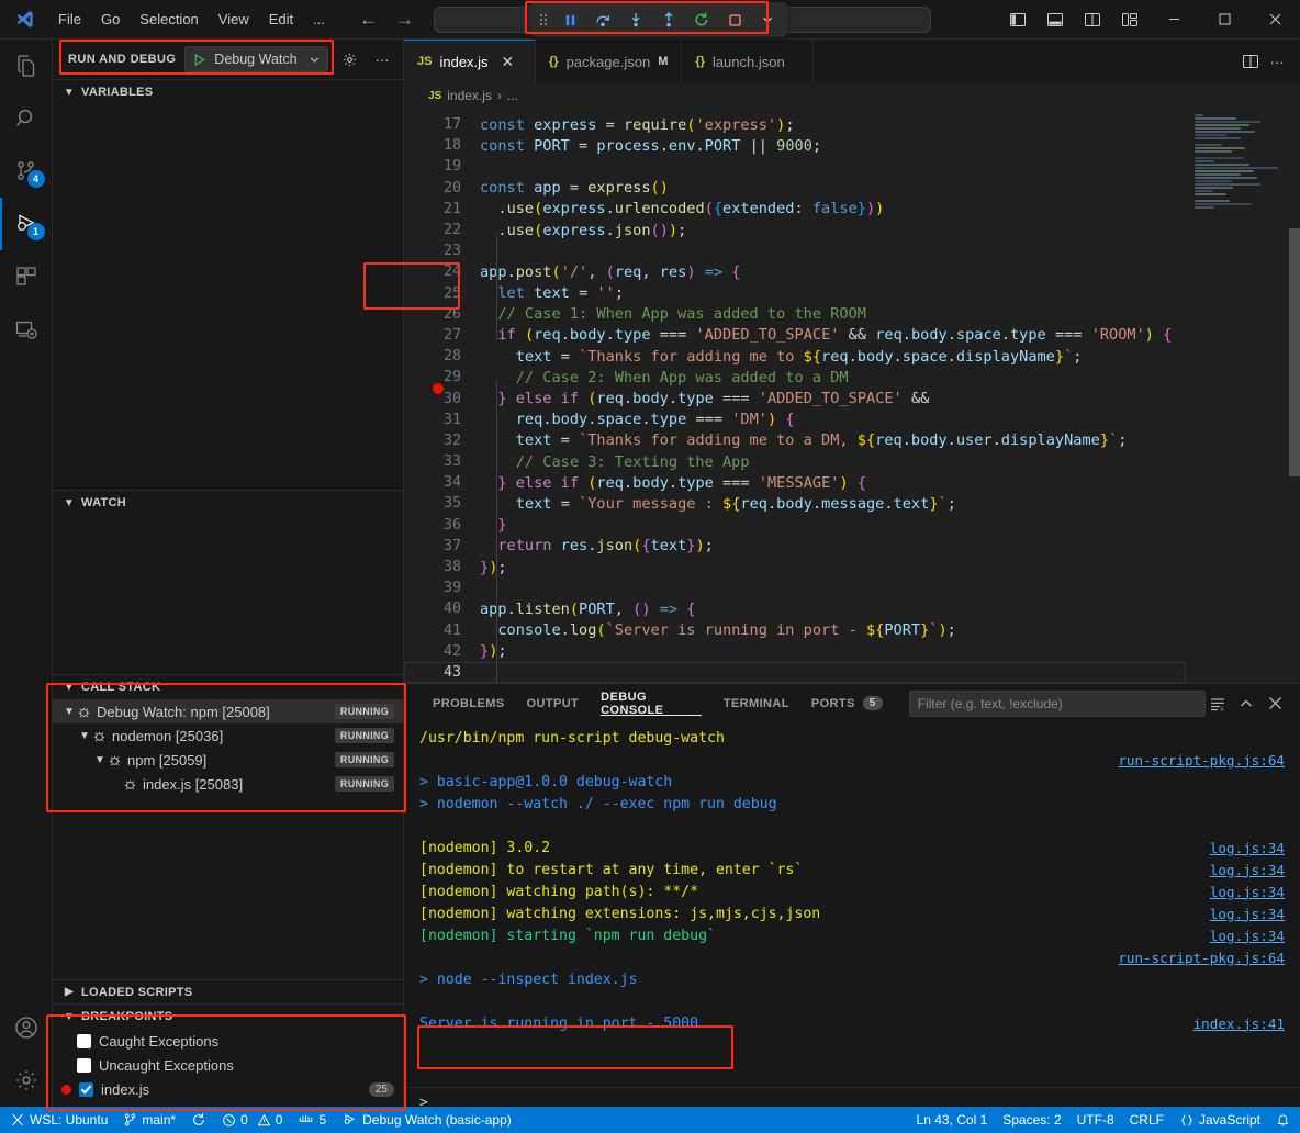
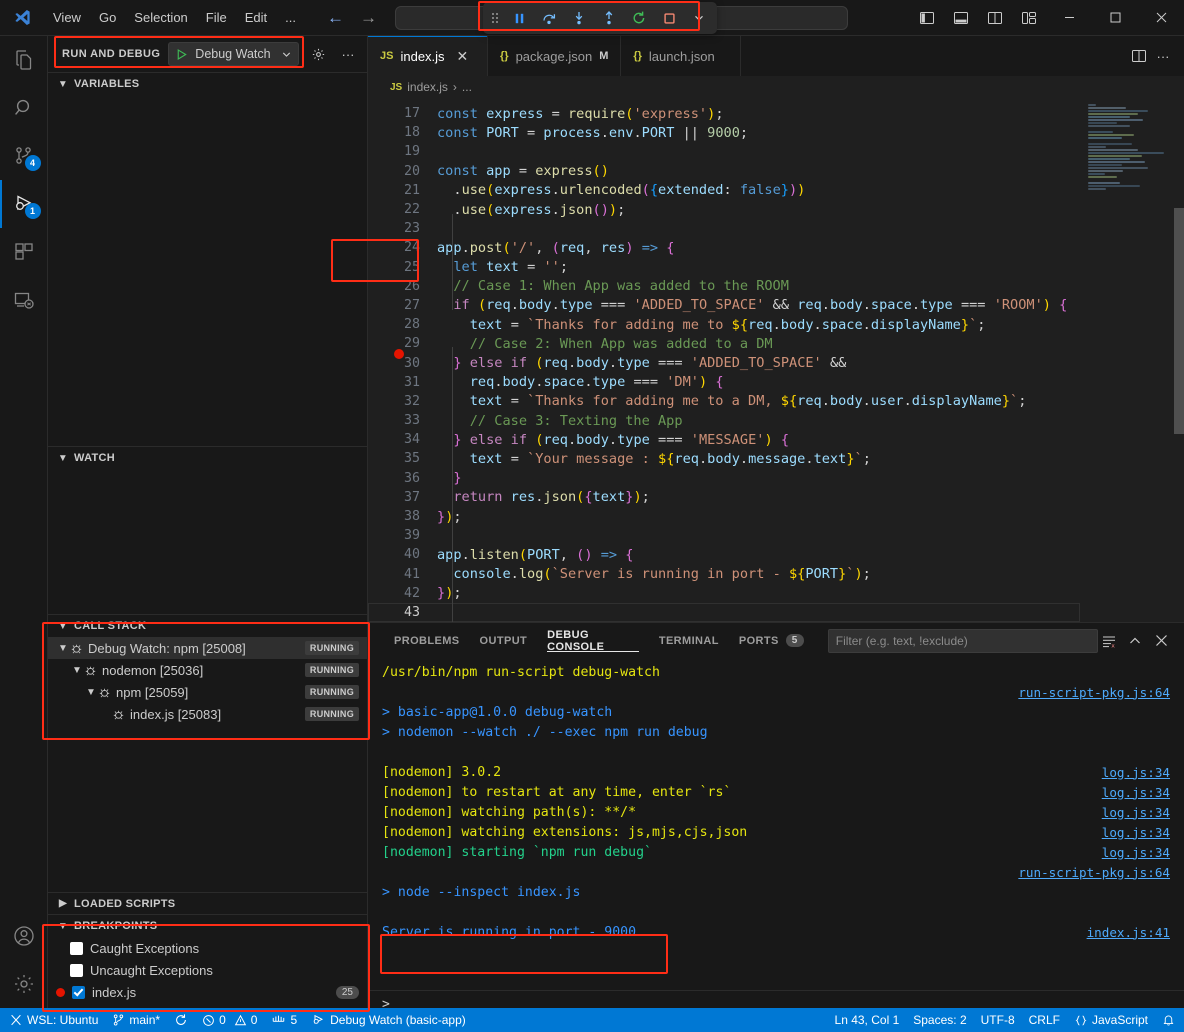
- File
+ View
  Go
  Selection
- View
+ File
  Edit
  ...
  ←
  →
  4
  1
  RUN AND DEBUG
  Debug Watch
  ···
  ▼
  VARIABLES
  ▼
  WATCH
  ▼
  CALL STACK
  ▼
  Debug Watch: npm [25008]
  RUNNING
  ▼
  nodemon [25036]
  RUNNING
  ▼
  npm [25059]
  RUNNING
  index.js [25083]
  RUNNING
  ▶
  LOADED SCRIPTS
  ▼
  BREAKPOINTS
  Caught Exceptions
  Uncaught Exceptions
  index.js
  25
  JS
  index.js
  ✕
  {}
  package.json
  M
  {}
  launch.json
  ···
  JS
  index.js
  ›
  ...
  17
  const express = require('express');
  18
  const PORT = process.env.PORT || 9000;
  19
  20
  const app = express()
  21
  .use(express.urlencoded({extended: false}))
  22
  .use(express.json());
  23
  24
  app.post('/', (req, res) => {
  25
  let text = '';
  26
  // Case 1: When App was added to the ROOM
  27
  if (req.body.type === 'ADDED_TO_SPACE' && req.body.space.type === 'ROOM') {
  28
  text = `Thanks for adding me to ${req.body.space.displayName}`;
  29
  // Case 2: When App was added to a DM
  30
  } else if (req.body.type === 'ADDED_TO_SPACE' &&
  31
  req.body.space.type === 'DM') {
  32
  text = `Thanks for adding me to a DM, ${req.body.user.displayName}`;
  33
  // Case 3: Texting the App
  34
  } else if (req.body.type === 'MESSAGE') {
  35
  text = `Your message : ${req.body.message.text}`;
  36
  }
  37
  return res.json({text});
  38
  });
  39
  40
  app.listen(PORT, () => {
  41
  console.log(`Server is running in port - ${PORT}`);
  42
  });
  43
  PROBLEMS
  OUTPUT
  DEBUG CONSOLE
  TERMINAL
  PORTS
  5
  Filter (e.g. text, !exclude)
  /usr/bin/npm run-script debug-watch
  run-script-pkg.js:64
  > basic-app@1.0.0 debug-watch
  > nodemon --watch ./ --exec npm run debug
  [nodemon] 3.0.2
  log.js:34
  [nodemon] to restart at any time, enter `rs`
  log.js:34
  [nodemon] watching path(s): **/*
  log.js:34
  [nodemon] watching extensions: js,mjs,cjs,json
  log.js:34
  [nodemon] starting `npm run debug`
  log.js:34
  run-script-pkg.js:64
  > node --inspect index.js
- Server is running in port - 5000
+ Server is running in port - 9000
  index.js:41
  >
  WSL: Ubuntu
  main*
  0
  0
  5
  Debug Watch (basic-app)
  Ln 43, Col 1
  Spaces: 2
  UTF-8
  CRLF
  JavaScript
